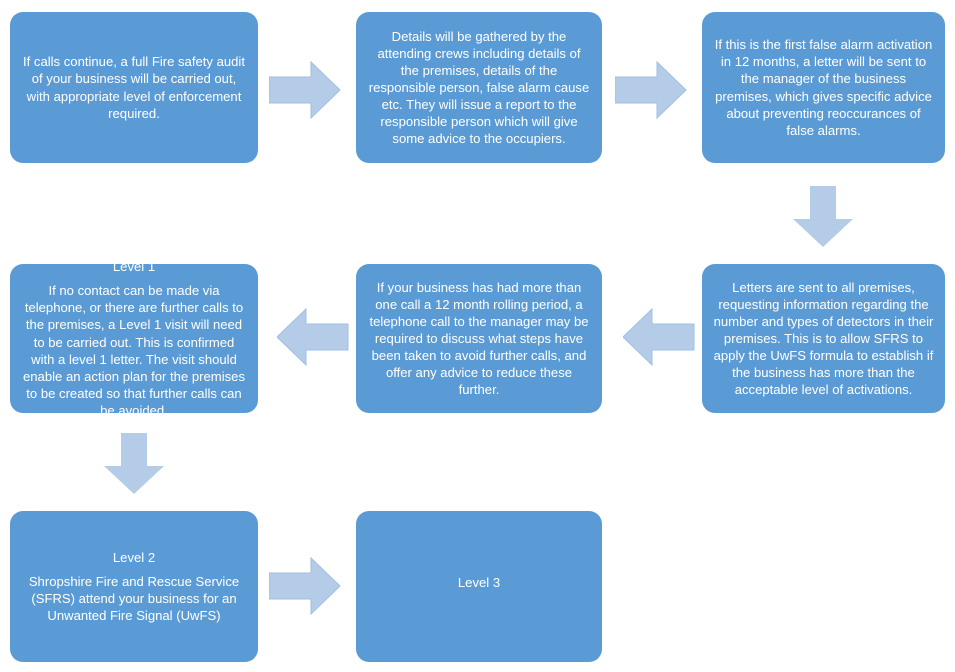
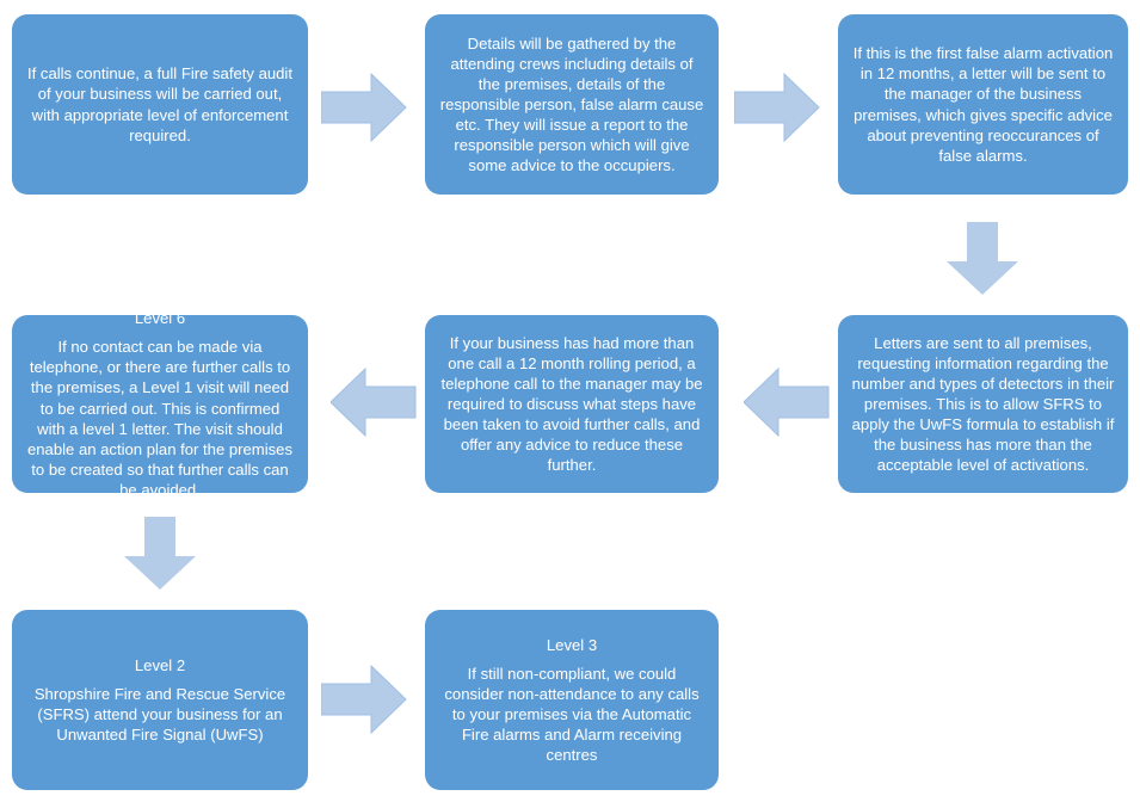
  If calls continue, a full Fire safety audit of your business will be carried out, with appropriate level of enforcement required.
  Details will be gathered by the attending crews including details of the premises, details of the responsible person, false alarm cause etc. They will issue a report to the responsible person which will give some advice to the occupiers.
  If this is the first false alarm activation in 12 months, a letter will be sent to the manager of the business premises, which gives specific advice about preventing reoccurances of false alarms.
- Level 1
+ Level 6
  If no contact can be made via telephone, or there are further calls to the premises, a Level 1 visit will need to be carried out. This is confirmed with a level 1 letter. The visit should enable an action plan for the premises to be created so that further calls can be avoided.
  If your business has had more than one call a 12 month rolling period, a telephone call to the manager may be required to discuss what steps have been taken to avoid further calls, and offer any advice to reduce these further.
  Letters are sent to all premises, requesting information regarding the number and types of detectors in their premises. This is to allow SFRS to apply the UwFS formula to establish if the business has more than the acceptable level of activations.
  Level 2
  Shropshire Fire and Rescue Service (SFRS) attend your business for an Unwanted Fire Signal (UwFS)
  Level 3
+ If still non-compliant, we could consider non-attendance to any calls to your premises via the Automatic Fire alarms and Alarm receiving centres
